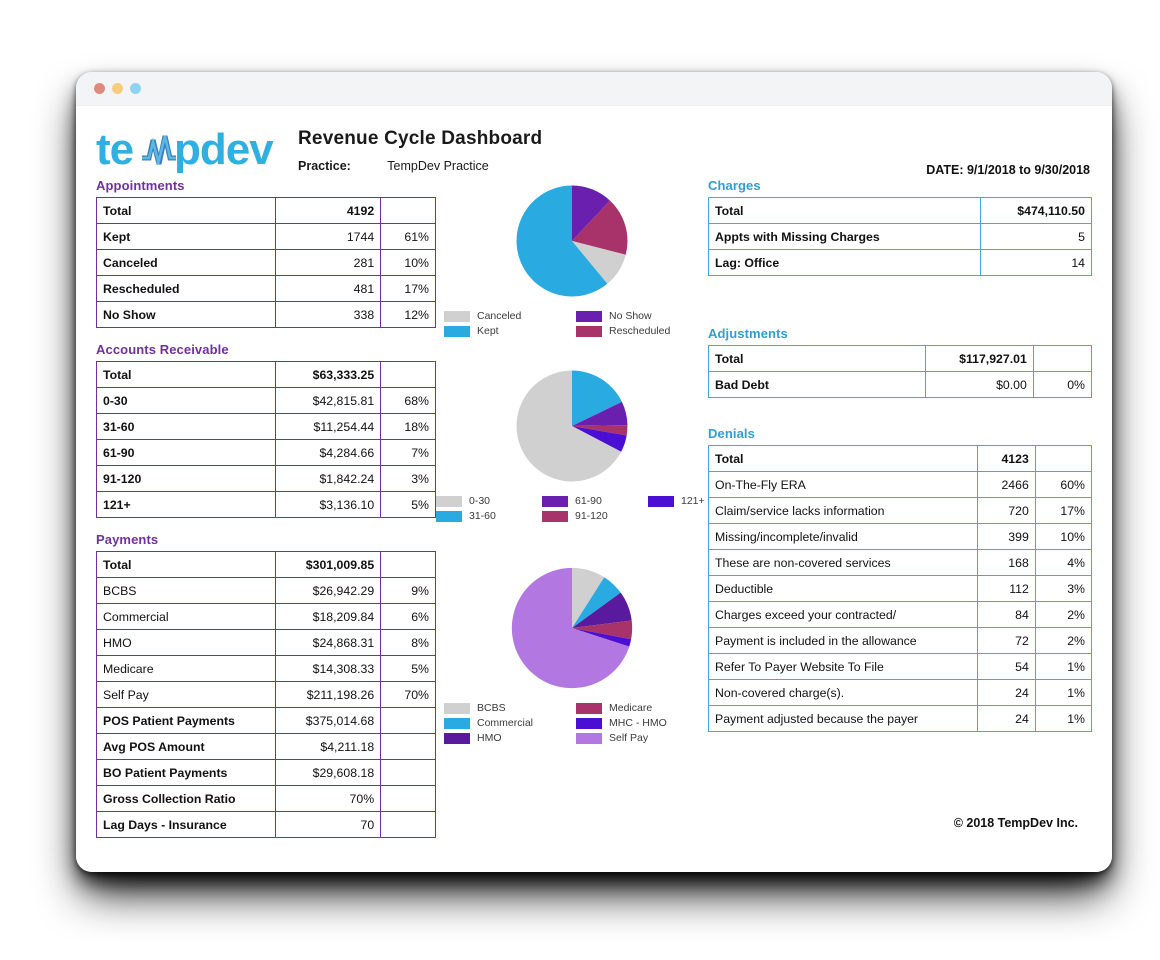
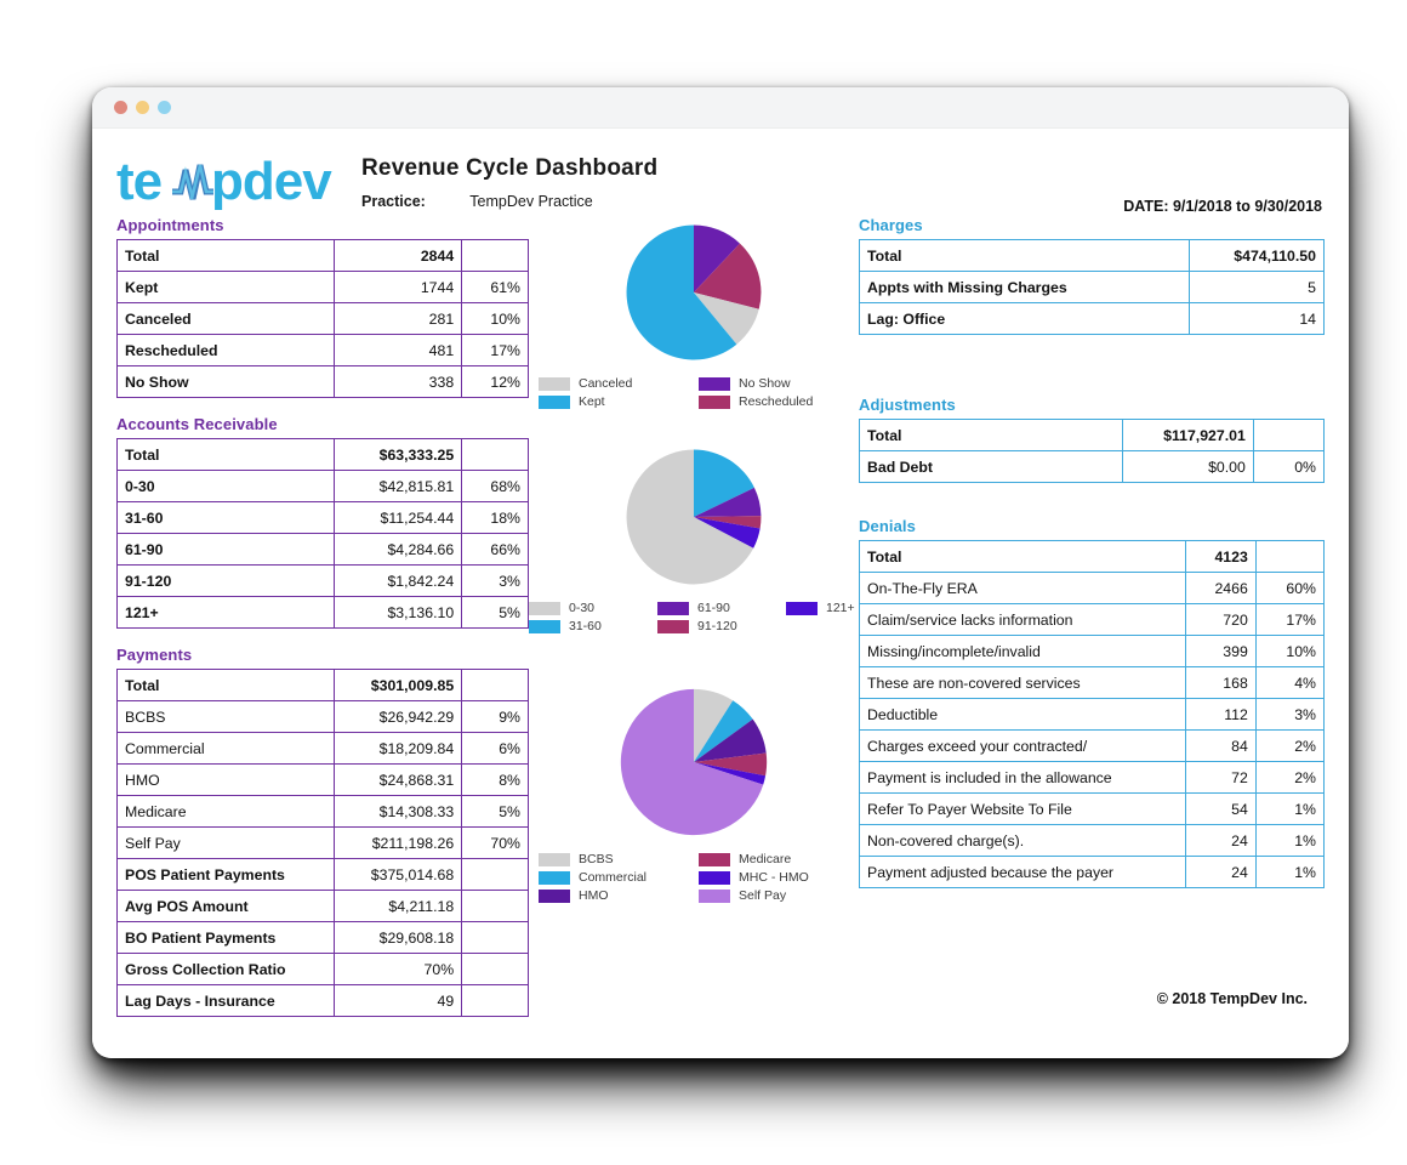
  te
  pdev
  Revenue Cycle Dashboard
  Practice: TempDev Practice
  DATE: 9/1/2018 to 9/30/2018
  Appointments
- Total	4192
+ Total	2844
  Kept	1744	61%
  Canceled	281	10%
  Rescheduled	481	17%
  No Show	338	12%
  Accounts Receivable
  Total	$63,333.25
  0-30	$42,815.81	68%
  31-60	$11,254.44	18%
- 61-90	$4,284.66	7%
+ 61-90	$4,284.66	66%
  91-120	$1,842.24	3%
  121+	$3,136.10	5%
  Payments
  Total	$301,009.85
  BCBS	$26,942.29	9%
  Commercial	$18,209.84	6%
  HMO	$24,868.31	8%
  Medicare	$14,308.33	5%
  Self Pay	$211,198.26	70%
  POS Patient Payments	$375,014.68
  Avg POS Amount	$4,211.18
  BO Patient Payments	$29,608.18
  Gross Collection Ratio	70%
- Lag Days - Insurance	70
+ Lag Days - Insurance	49
  Canceled
  No Show
  Kept
  Rescheduled
  0-30
  61-90
  121+
  31-60
  91-120
  BCBS
  Medicare
  Commercial
  MHC - HMO
  HMO
  Self Pay
  Charges
  Total	$474,110.50
  Appts with Missing Charges	5
  Lag: Office	14
  Adjustments
  Total	$117,927.01
  Bad Debt	$0.00	0%
  Denials
  Total	4123
  On-The-Fly ERA	2466	60%
  Claim/service lacks information	720	17%
  Missing/incomplete/invalid	399	10%
  These are non-covered services	168	4%
  Deductible	112	3%
  Charges exceed your contracted/	84	2%
  Payment is included in the allowance	72	2%
  Refer To Payer Website To File	54	1%
  Non-covered charge(s).	24	1%
  Payment adjusted because the payer	24	1%
  © 2018 TempDev Inc.
